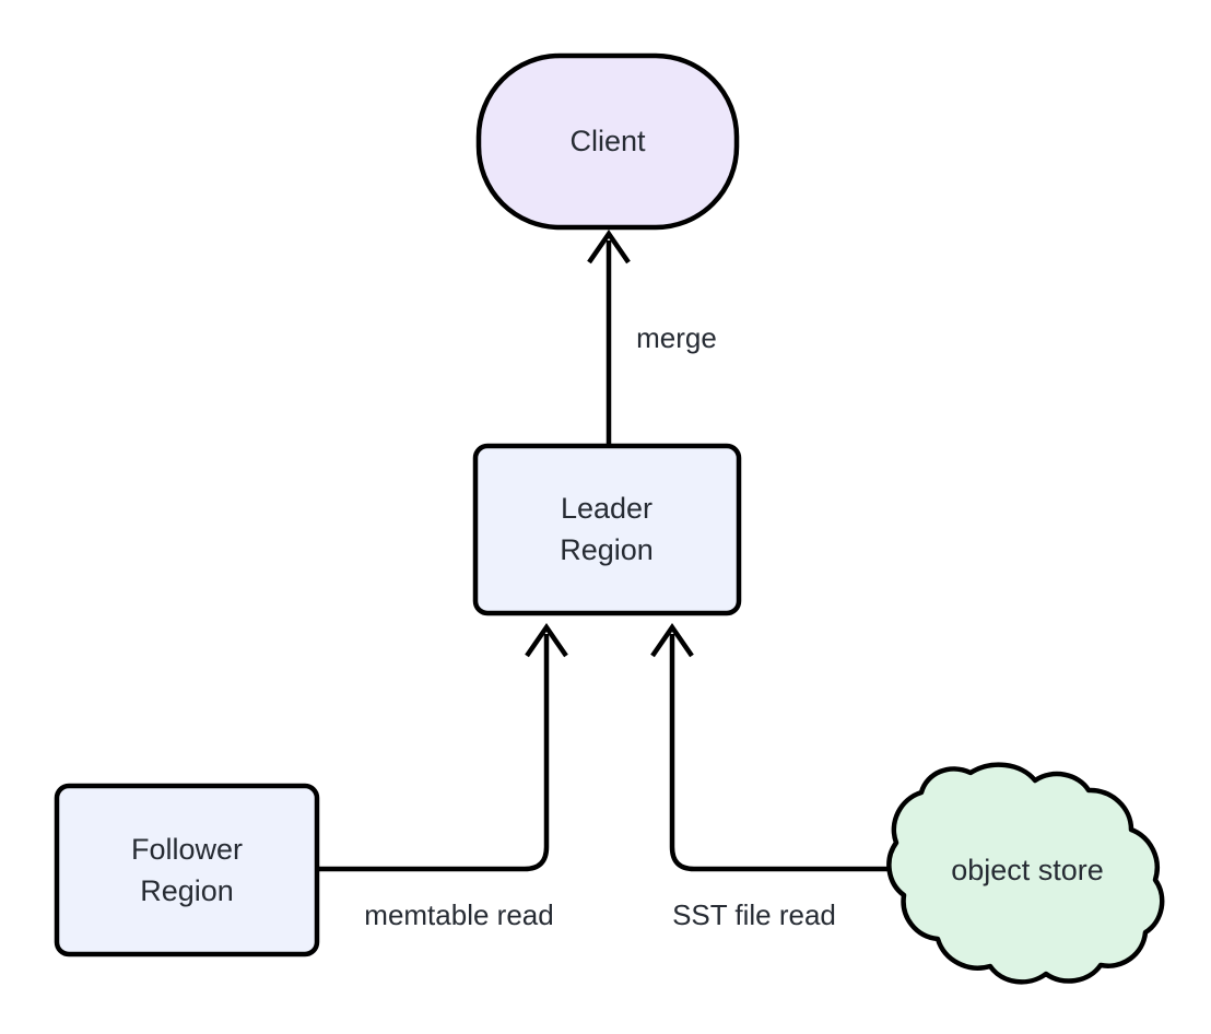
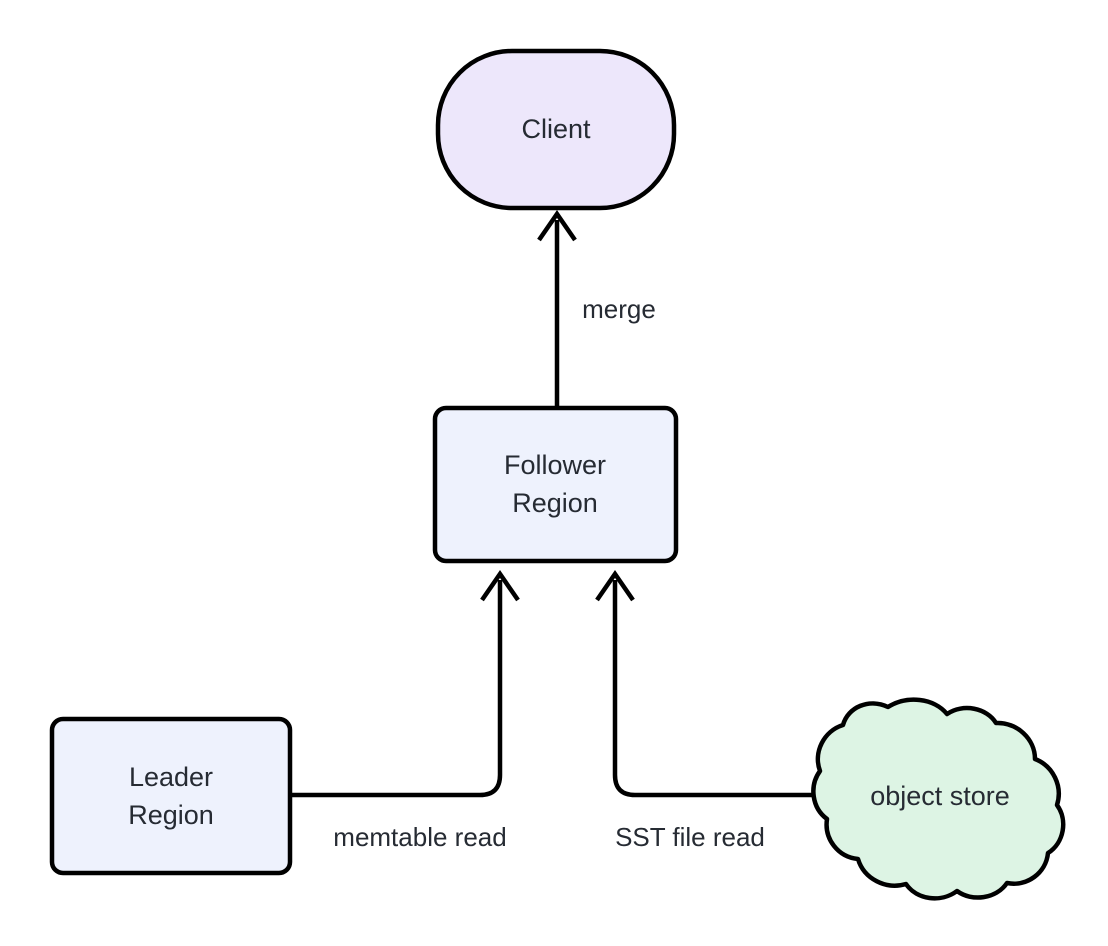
  Client
- Leader
+ Follower
  Region
- Follower
+ Leader
  Region
  object store
  merge
  memtable read
  SST file read
